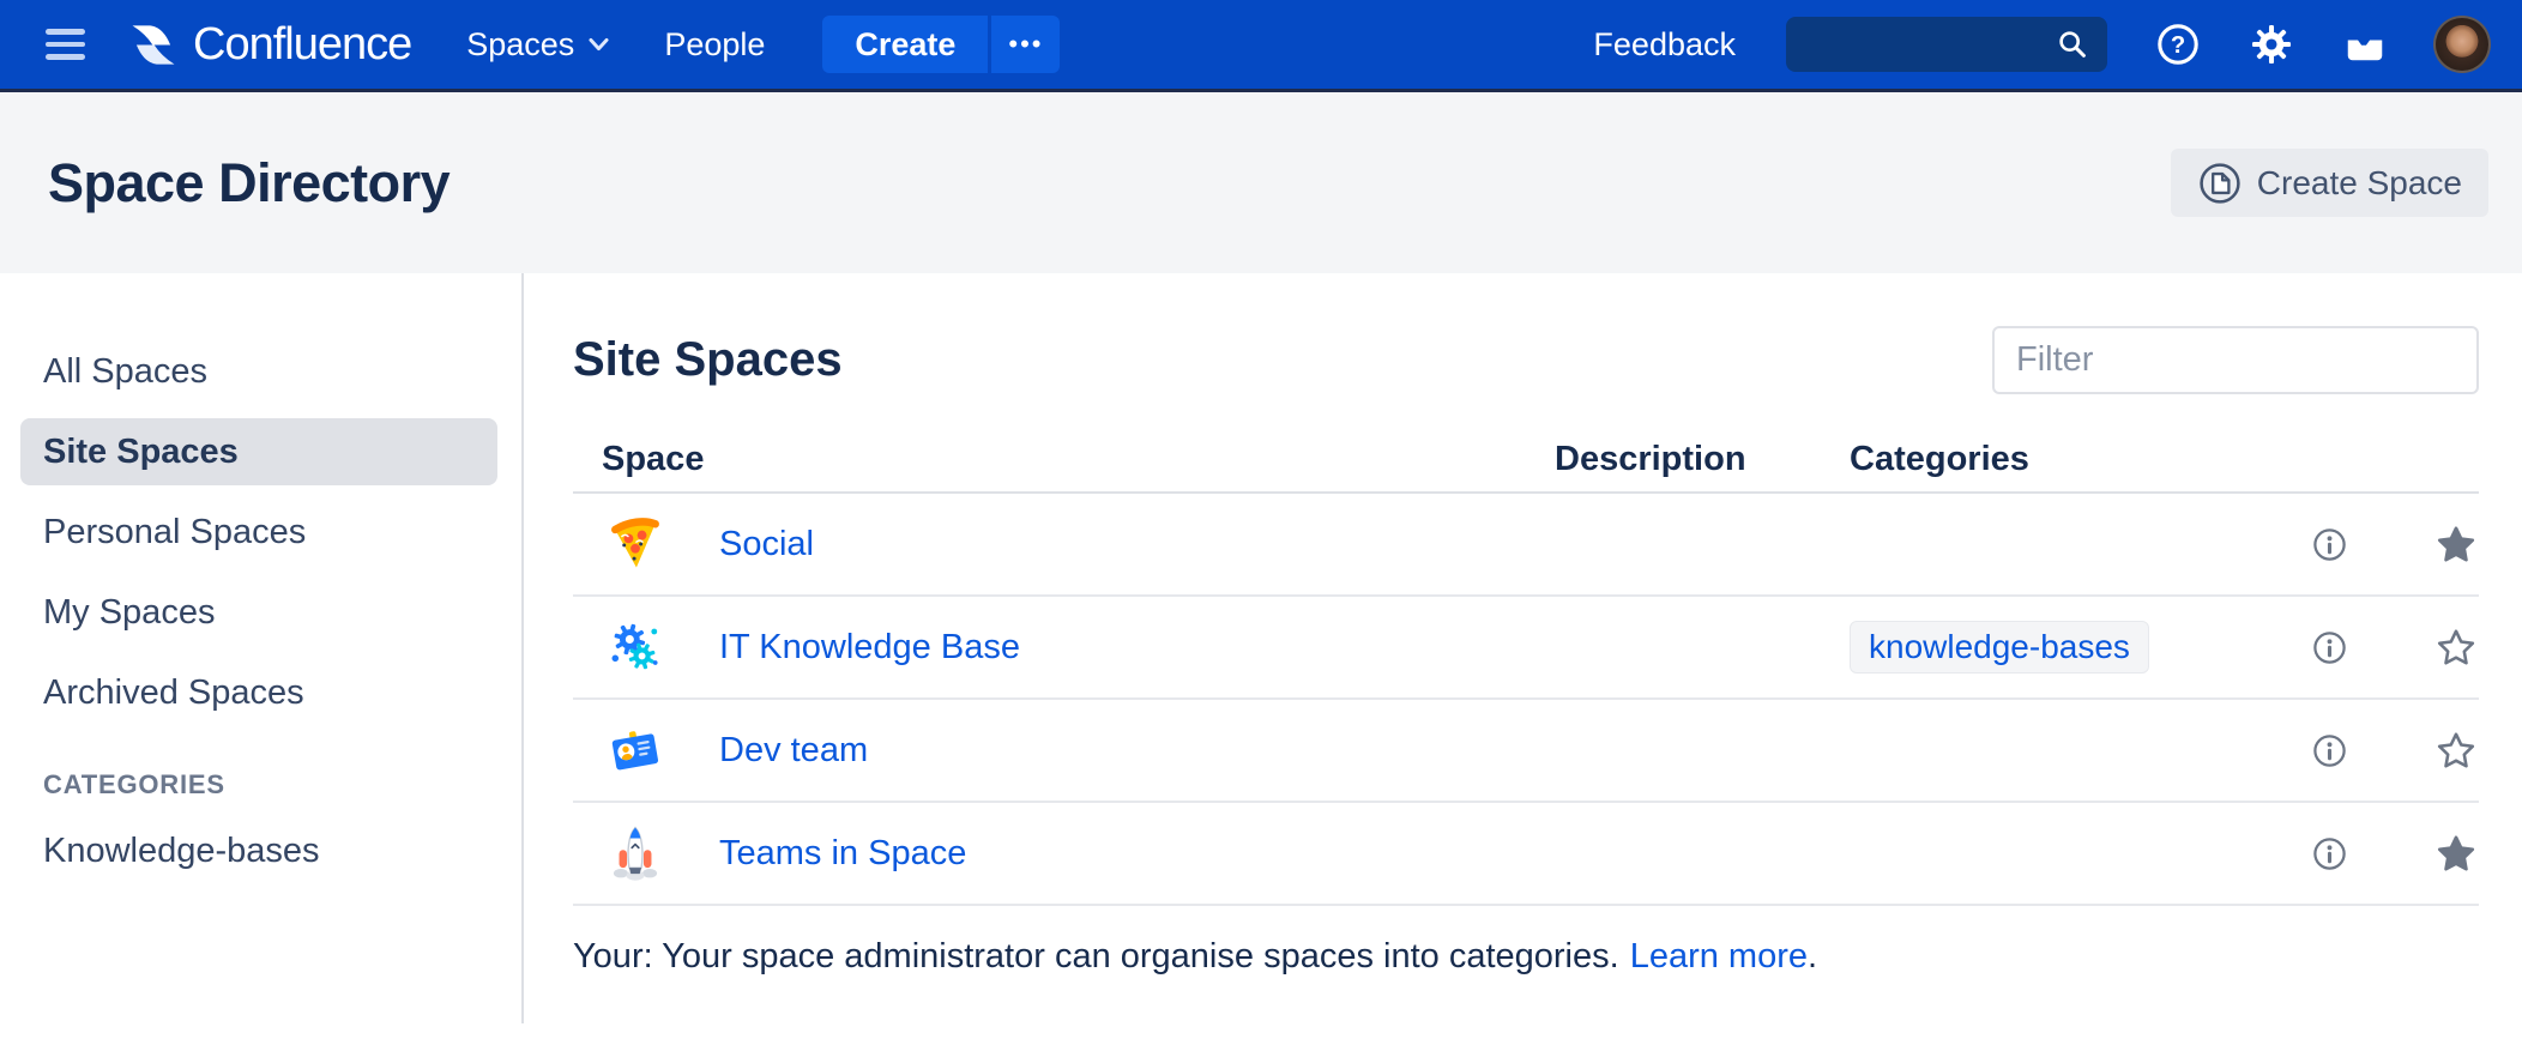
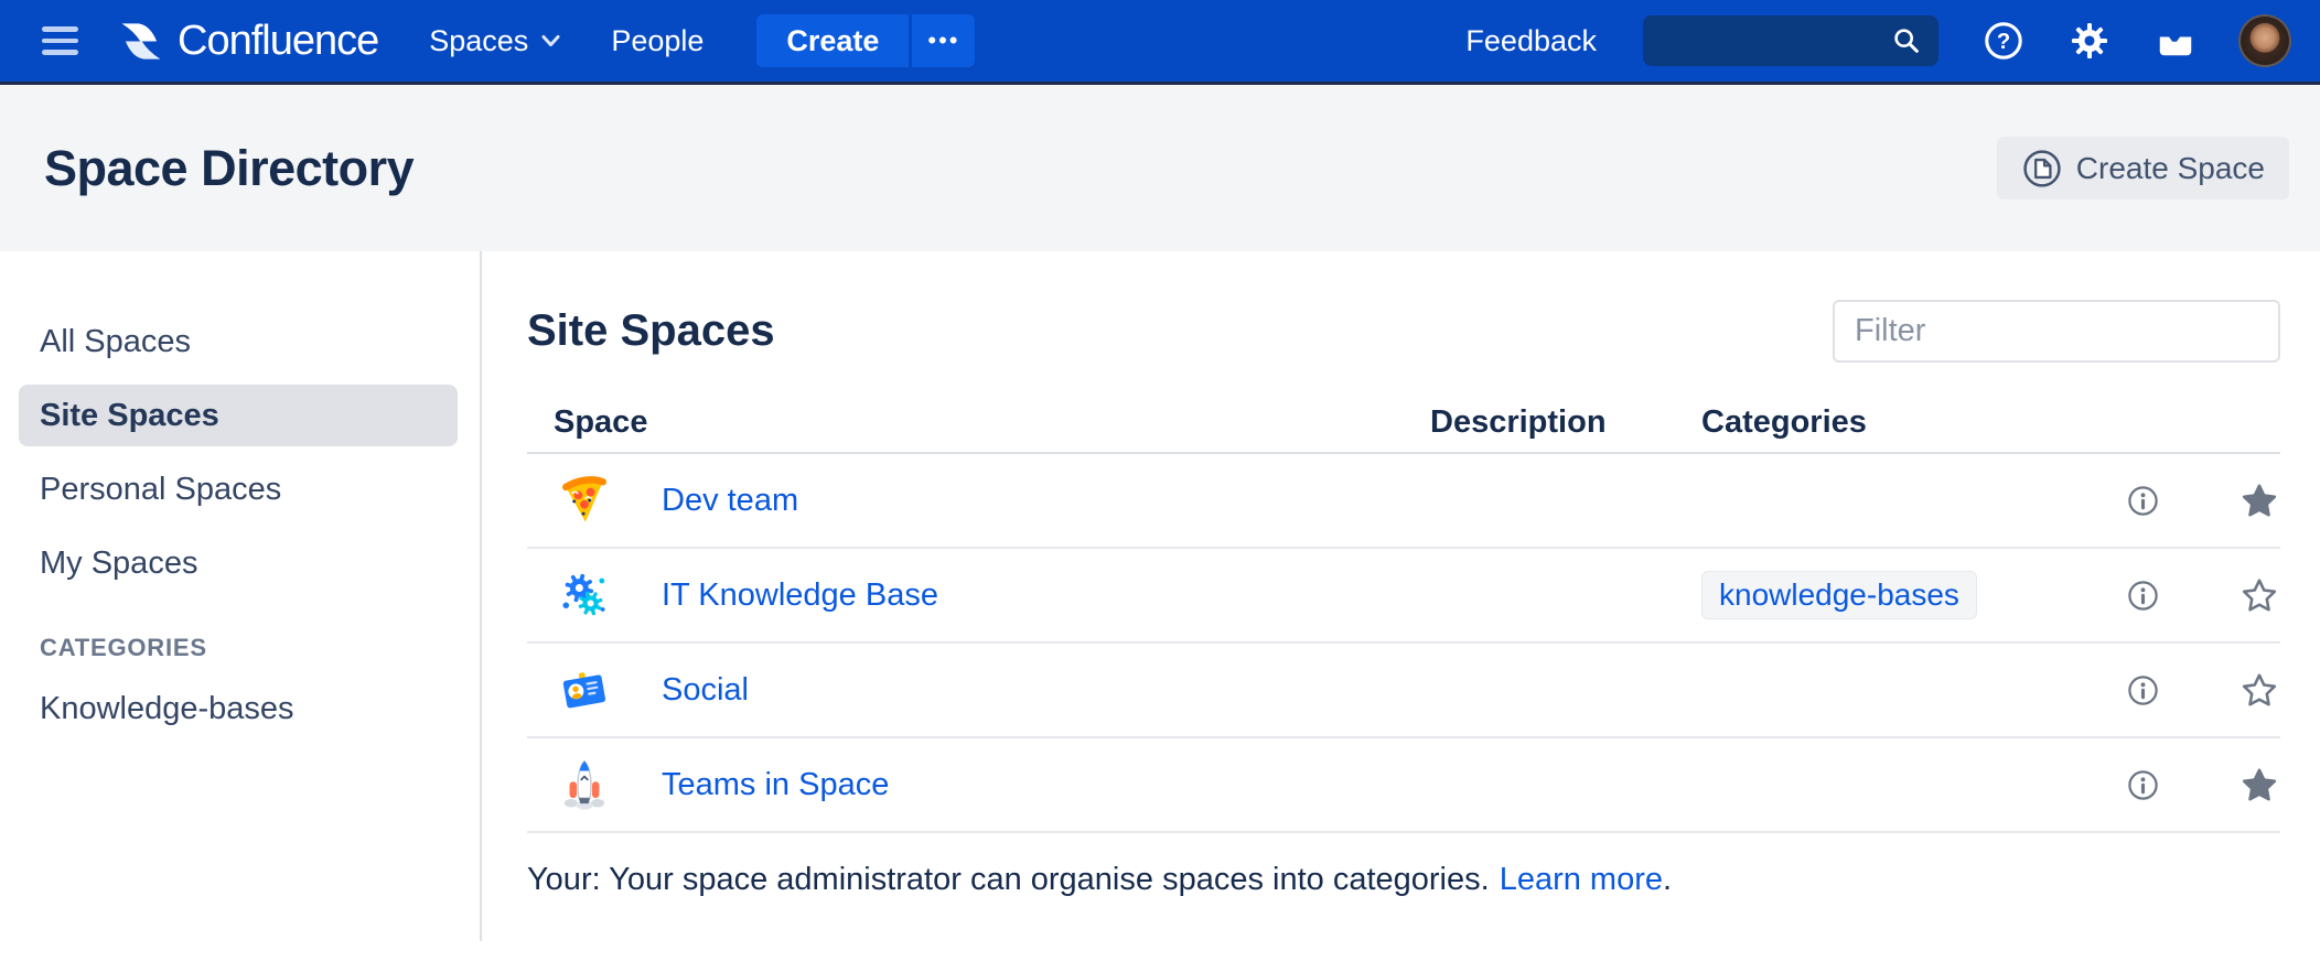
  Confluence
  Spaces
  People
  Create
  •••
  Feedback
  ?
  Space Directory
  Create Space
  All Spaces
  Site Spaces
  Personal Spaces
  My Spaces
- Archived Spaces
  CATEGORIES
  Knowledge-bases
  Site Spaces
  Filter
  Space
  Description
  Categories
- Social
+ Dev team
  IT Knowledge Base
  knowledge-bases
- Dev team
+ Social
  Teams in Space
  Your: Your space administrator can organise spaces into categories. Learn more.
